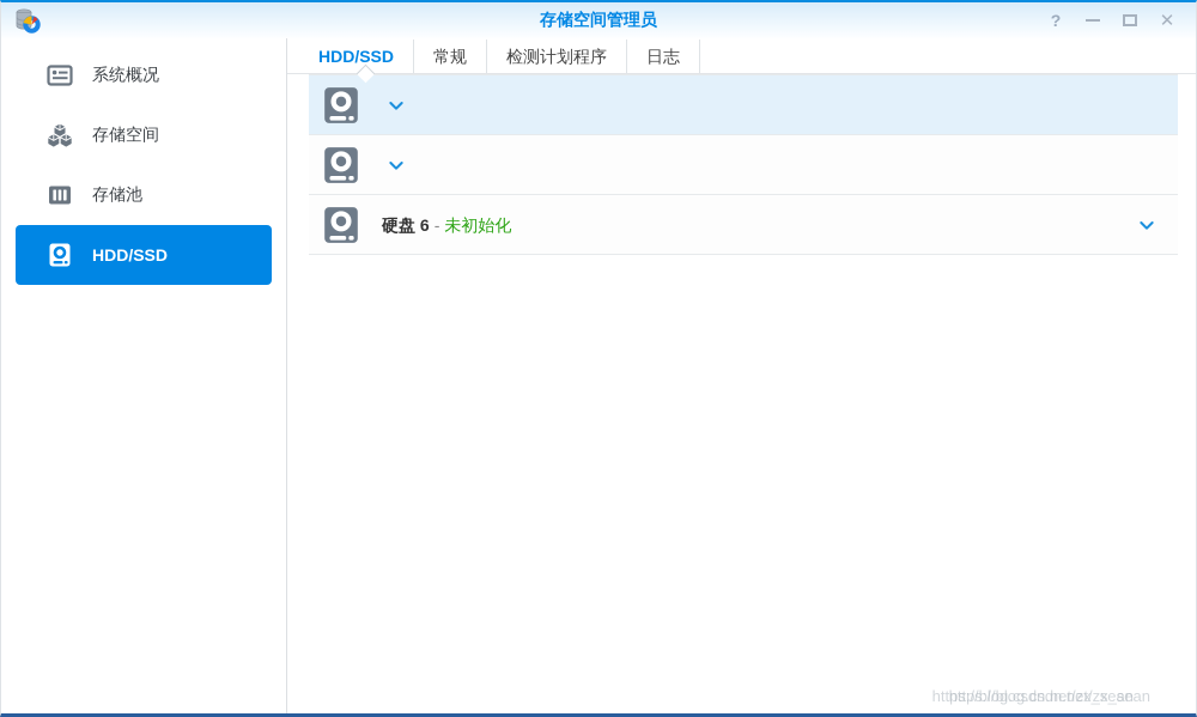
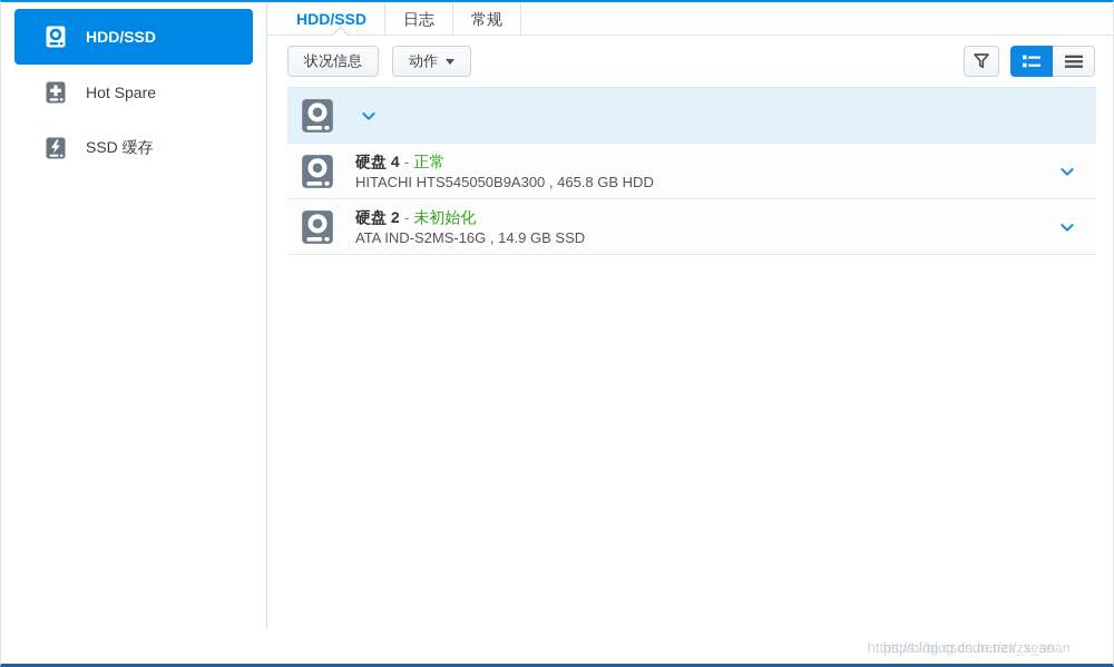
- 存储空间管理员
- ?
- ✕
- 系统概况
- 存储空间
- 存储池
  HDD/SSD
+ Hot Spare
+ SSD 缓存
  HDD/SSD
- 常规
+ 日志
- 检测计划程序
- 日志
+ 常规
+ 状况信息
+ 动作
+ 硬盘 4 - 正常
+ HITACHI HTS545050B9A300 , 465.8 GB HDD
- 硬盘 6 - 未初始化
+ 硬盘 2 - 未初始化
+ ATA IND-S2MS-16G , 14.9 GB SSD
  https://blog.csdn.net/zx_sean
  https://blog.csdn.net/zx_sean
